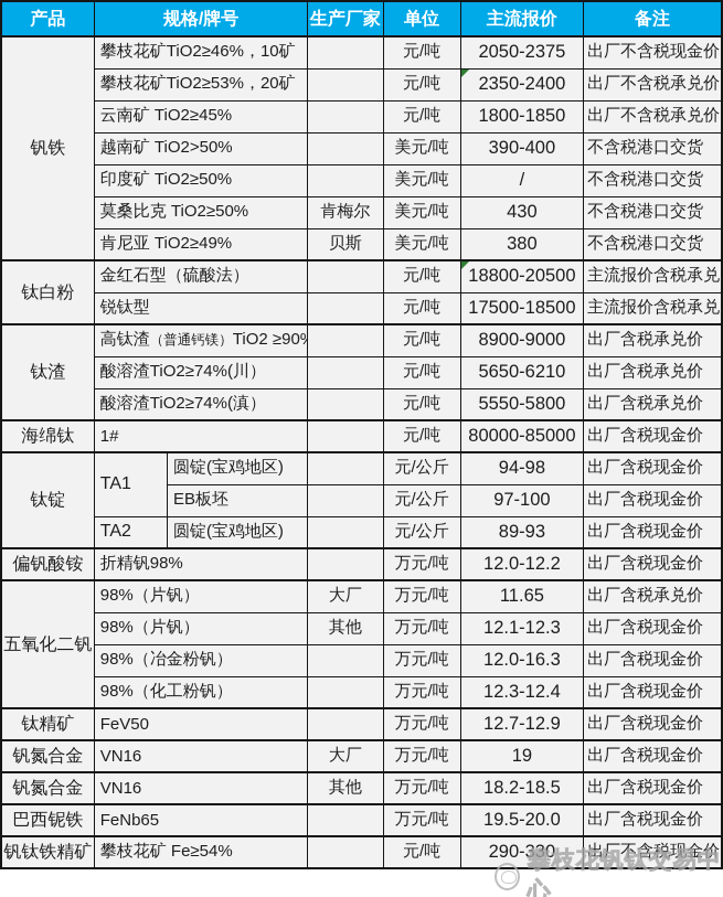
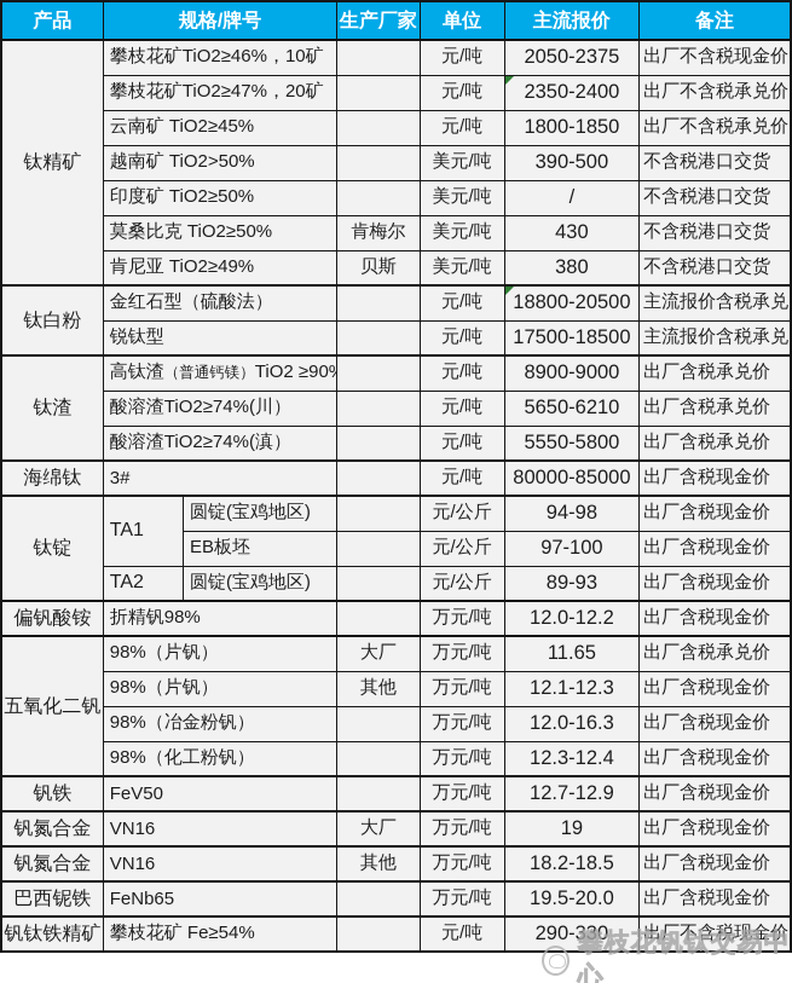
  产品	规格/牌号	生产厂家	单位	主流报价	备注
- 钒铁	攀枝花矿TiO2≥46%，10矿		元/吨	2050-2375	出厂不含税现金价
+ 钛精矿	攀枝花矿TiO2≥46%，10矿		元/吨	2050-2375	出厂不含税现金价
- 攀枝花矿TiO2≥53%，20矿		元/吨	2350-2400	出厂不含税承兑价
+ 攀枝花矿TiO2≥47%，20矿		元/吨	2350-2400	出厂不含税承兑价
  云南矿 TiO2≥45%		元/吨	1800-1850	出厂不含税承兑价
- 越南矿 TiO2>50%		美元/吨	390-400	不含税港口交货
+ 越南矿 TiO2>50%		美元/吨	390-500	不含税港口交货
  印度矿 TiO2≥50%		美元/吨	/	不含税港口交货
  莫桑比克 TiO2≥50%	肯梅尔	美元/吨	430	不含税港口交货
  肯尼亚 TiO2≥49%	贝斯	美元/吨	380	不含税港口交货
  钛白粉	金红石型（硫酸法）		元/吨	18800-20500	主流报价含税承兑
  锐钛型		元/吨	17500-18500	主流报价含税承兑
  钛渣	高钛渣（普通钙镁）TiO2 ≥90		元/吨	8900-9000	出厂含税承兑价
  酸溶渣TiO2≥74%(川）		元/吨	5650-6210	出厂含税承兑价
  酸溶渣TiO2≥74%(滇）		元/吨	5550-5800	出厂含税承兑价
- 海绵钛	1#		元/吨	80000-85000	出厂含税现金价
+ 海绵钛	3#		元/吨	80000-85000	出厂含税现金价
  钛锭	TA1	圆锭(宝鸡地区)		元/公斤	94-98	出厂含税现金价
  EB板坯		元/公斤	97-100	出厂含税现金价
  TA2	圆锭(宝鸡地区)		元/公斤	89-93	出厂含税现金价
  偏钒酸铵	折精钒98%		万元/吨	12.0-12.2	出厂含税现金价
  五氧化二钒	98%（片钒）	大厂	万元/吨	11.65	出厂含税承兑价
  98%（片钒）	其他	万元/吨	12.1-12.3	出厂含税现金价
  98%（冶金粉钒）		万元/吨	12.0-16.3	出厂含税现金价
  98%（化工粉钒）		万元/吨	12.3-12.4	出厂含税现金价
- 钛精矿	FeV50		万元/吨	12.7-12.9	出厂含税现金价
+ 钒铁	FeV50		万元/吨	12.7-12.9	出厂含税现金价
  钒氮合金	VN16	大厂	万元/吨	19	出厂含税现金价
  钒氮合金	VN16	其他	万元/吨	18.2-18.5	出厂含税现金价
  巴西铌铁	FeNb65		万元/吨	19.5-20.0	出厂含税现金价
  钒钛铁精矿	攀枝花矿 Fe≥54%		元/吨	290-330	出厂不含税现金价
  攀枝花钒钛交易中心
